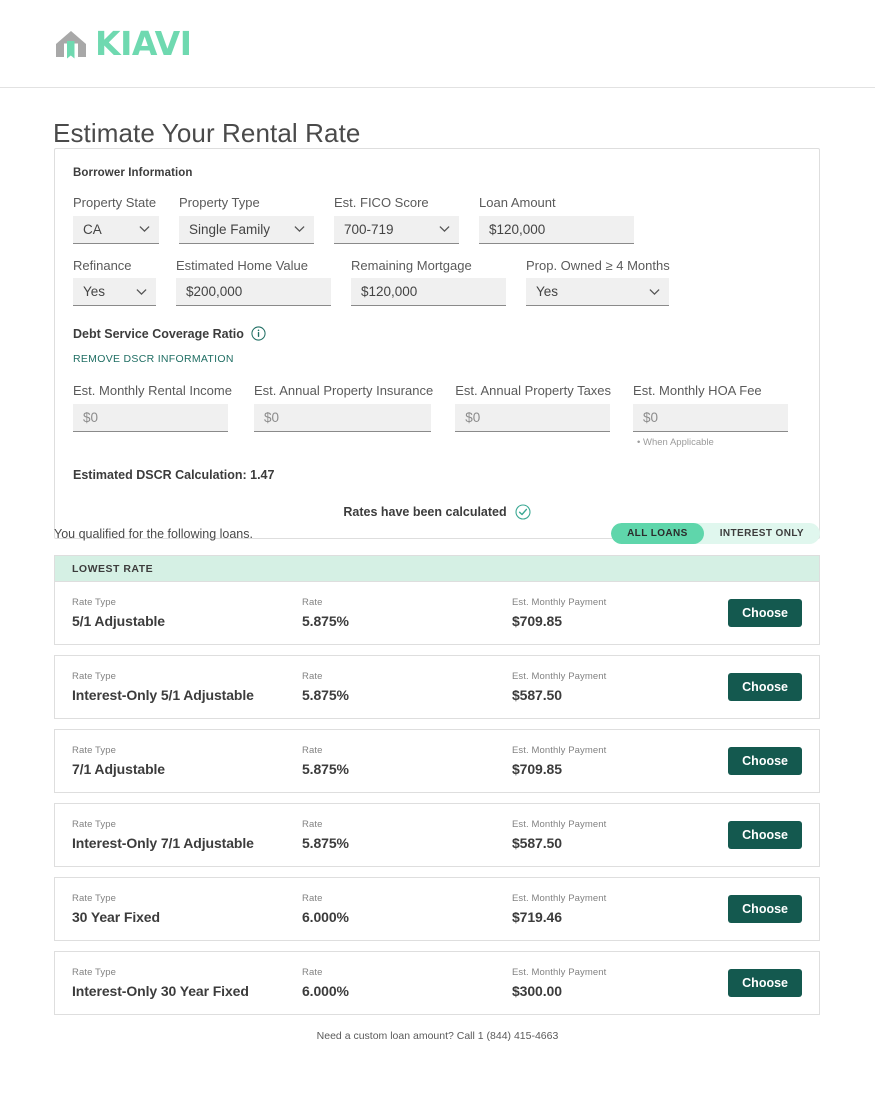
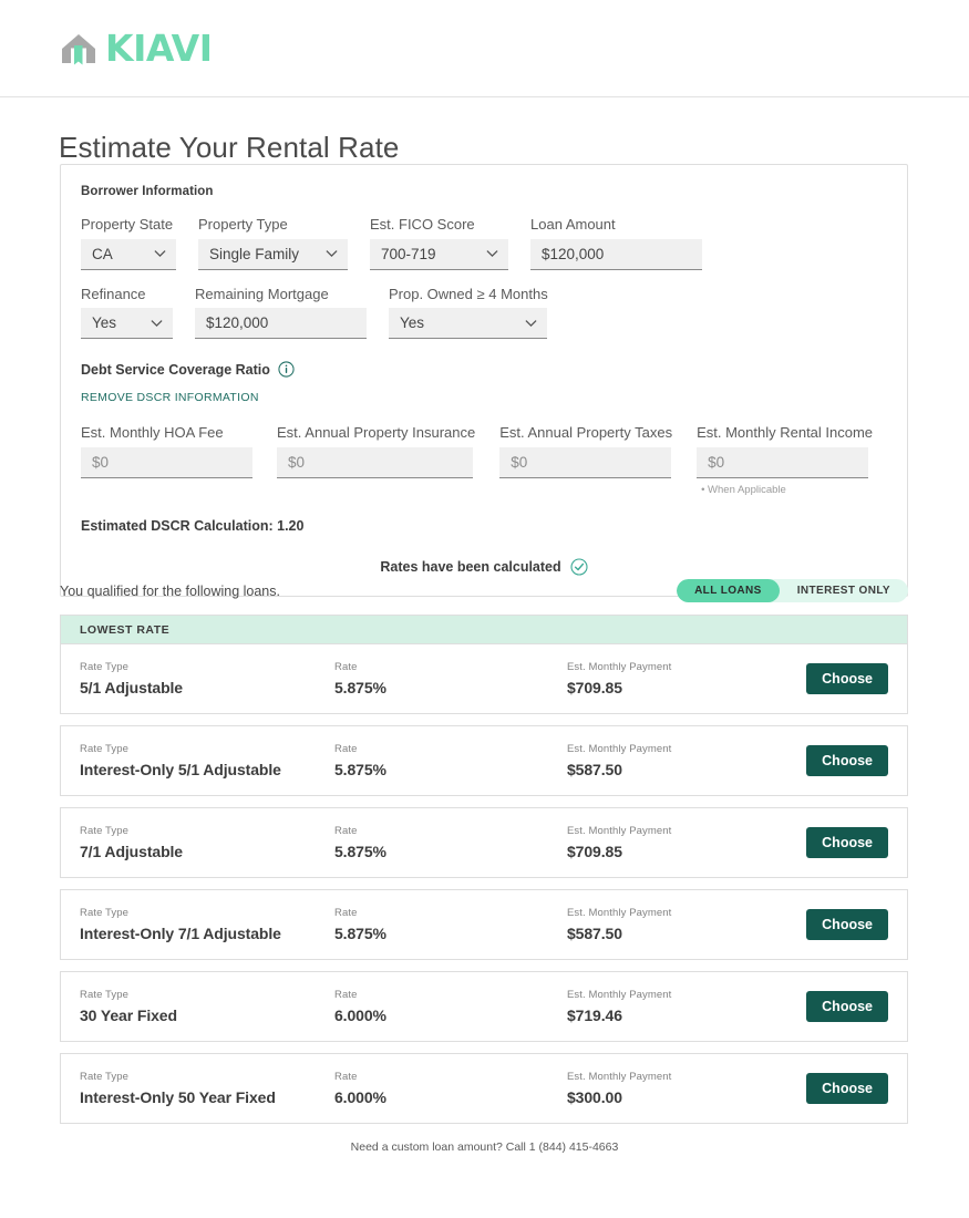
  KIAVI
  Estimate Your Rental Rate
  Borrower Information
  Property State
  CA
  Property Type
  Single Family
  Est. FICO Score
  700-719
  Loan Amount
  $120,000
  Refinance
  Yes
- Estimated Home Value
- $200,000
  Remaining Mortgage
  $120,000
  Prop. Owned ≥ 4 Months
  Yes
  Debt Service Coverage Ratio
  REMOVE DSCR INFORMATION
- Est. Monthly Rental Income
+ Est. Monthly HOA Fee
  $0
  Est. Annual Property Insurance
  $0
  Est. Annual Property Taxes
  $0
- Est. Monthly HOA Fee
+ Est. Monthly Rental Income
  $0
  • When Applicable
- Estimated DSCR Calculation: 1.47
+ Estimated DSCR Calculation: 1.20
  Rates have been calculated
  You qualified for the following loans.
  ALL LOANS
  INTEREST ONLY
  LOWEST RATE
  Rate Type
  5/1 Adjustable
  Rate
  5.875%
  Est. Monthly Payment
  $709.85
  Choose
  Rate Type
  Interest-Only 5/1 Adjustable
  Rate
  5.875%
  Est. Monthly Payment
  $587.50
  Choose
  Rate Type
  7/1 Adjustable
  Rate
  5.875%
  Est. Monthly Payment
  $709.85
  Choose
  Rate Type
  Interest-Only 7/1 Adjustable
  Rate
  5.875%
  Est. Monthly Payment
  $587.50
  Choose
  Rate Type
  30 Year Fixed
  Rate
  6.000%
  Est. Monthly Payment
  $719.46
  Choose
  Rate Type
- Interest-Only 30 Year Fixed
+ Interest-Only 50 Year Fixed
  Rate
  6.000%
  Est. Monthly Payment
  $300.00
  Choose
  Need a custom loan amount? Call 1 (844) 415-4663
